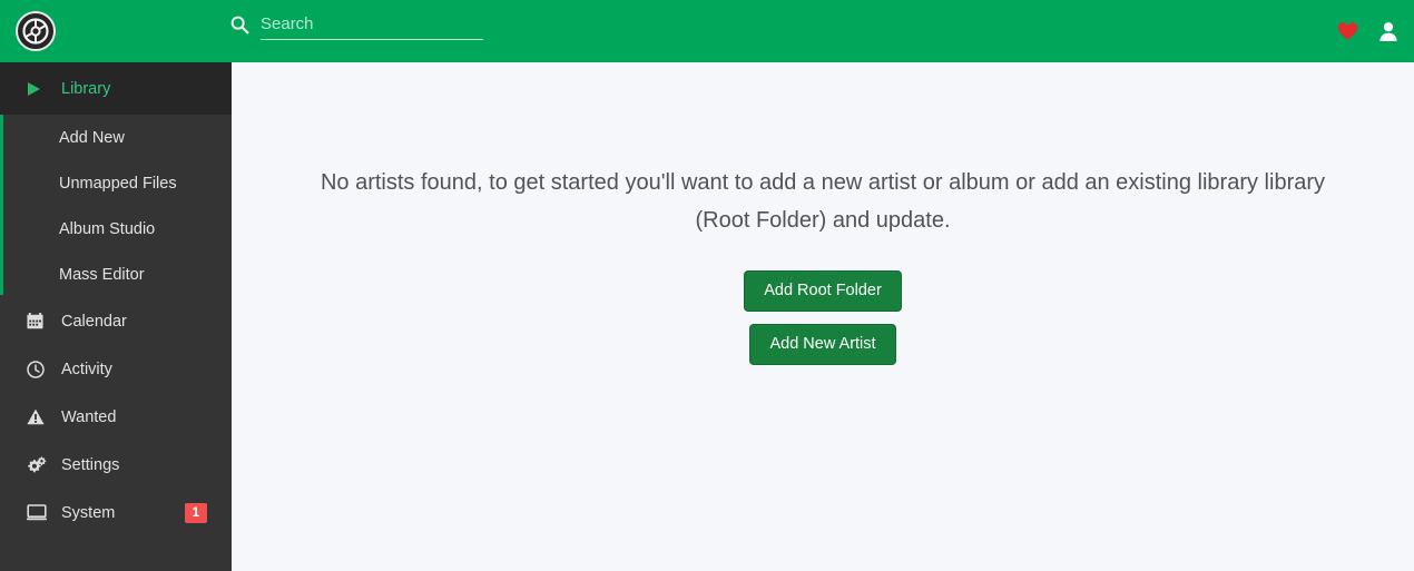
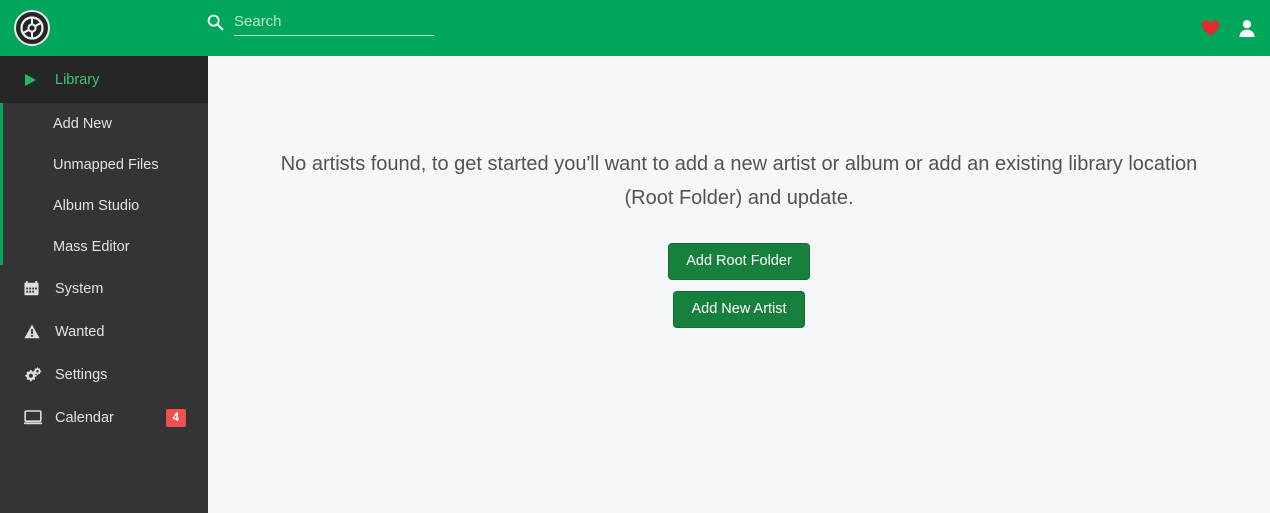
  Search
  Library
  Add New
  Unmapped Files
  Album Studio
  Mass Editor
- Calendar
+ System
- Activity
  Wanted
  Settings
- System
+ Calendar
- 1
+ 4
- No artists found, to get started you'll want to add a new artist or album or add an existing library library (Root Folder) and update.
+ No artists found, to get started you'll want to add a new artist or album or add an existing library location (Root Folder) and update.
  Add Root Folder
  Add New Artist
